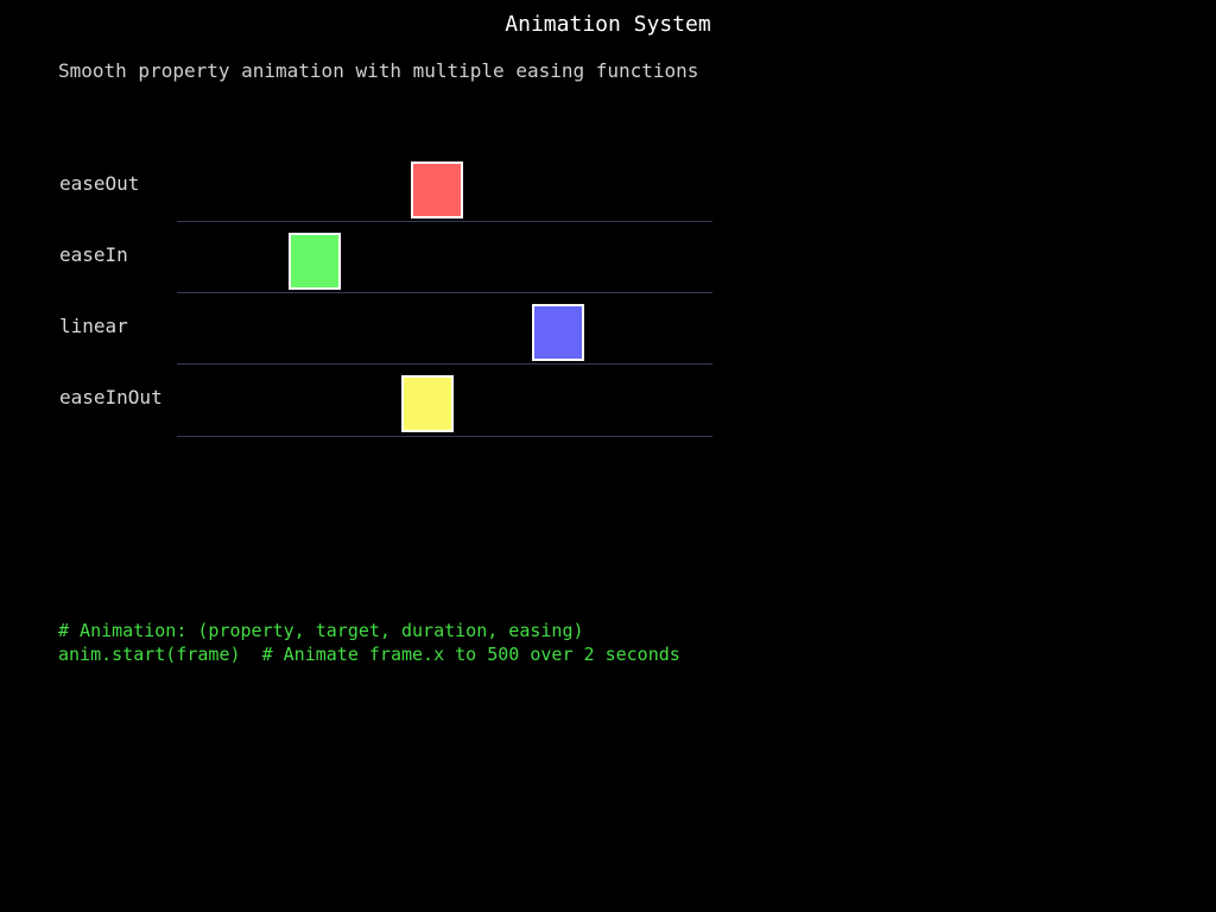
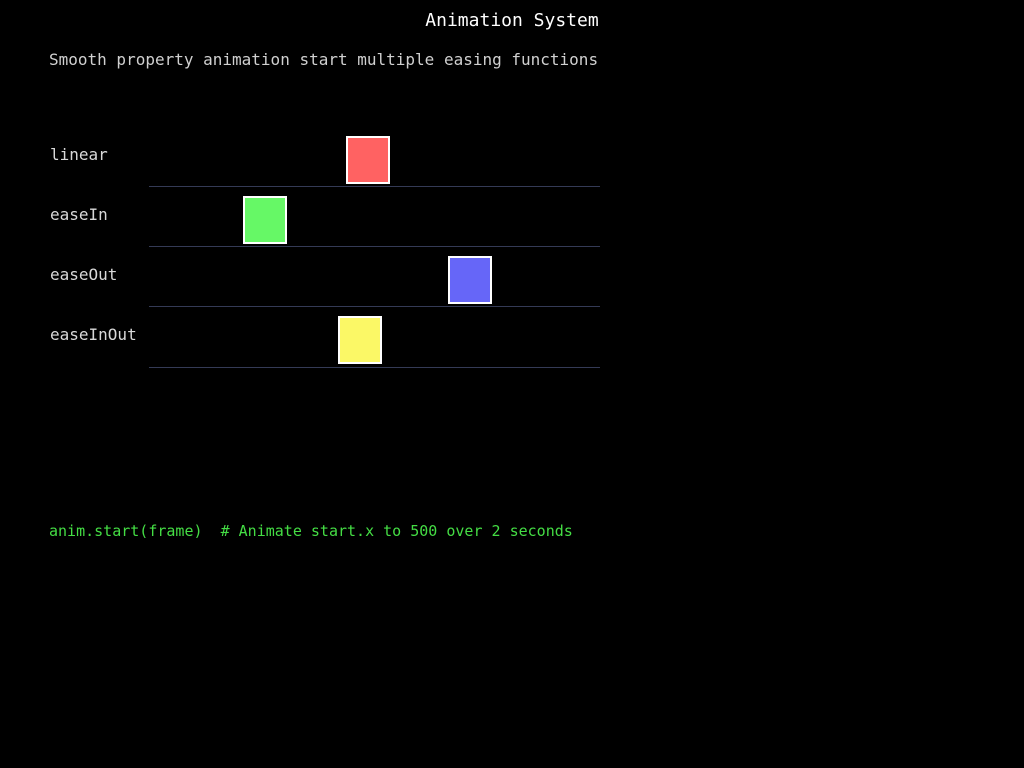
  Animation System
- Smooth property animation with multiple easing functions
+ Smooth property animation start multiple easing functions
- easeOut
+ linear
  easeIn
- linear
+ easeOut
  easeInOut
- # Animation: (property, target, duration, easing)
- anim.start(frame) # Animate frame.x to 500 over 2 seconds
+ anim.start(frame) # Animate start.x to 500 over 2 seconds
